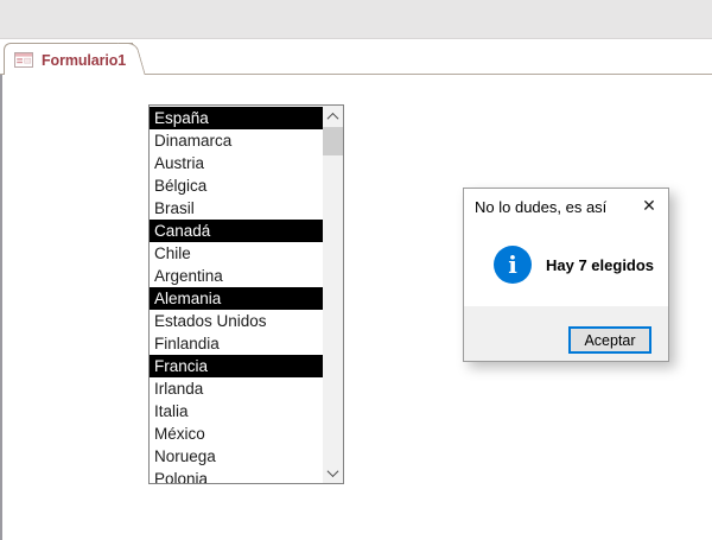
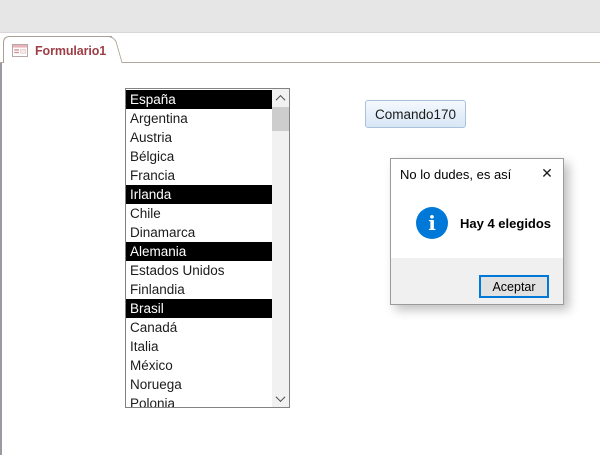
  Formulario1
  España
- Dinamarca
+ Argentina
  Austria
  Bélgica
- Brasil
+ Francia
- Canadá
+ Irlanda
  Chile
- Argentina
+ Dinamarca
  Alemania
  Estados Unidos
  Finlandia
- Francia
+ Brasil
- Irlanda
+ Canadá
  Italia
  México
  Noruega
  Polonia
+ Comando170
  No lo dudes, es así
  ✕
  i
- Hay 7 elegidos
+ Hay 4 elegidos
  Aceptar
